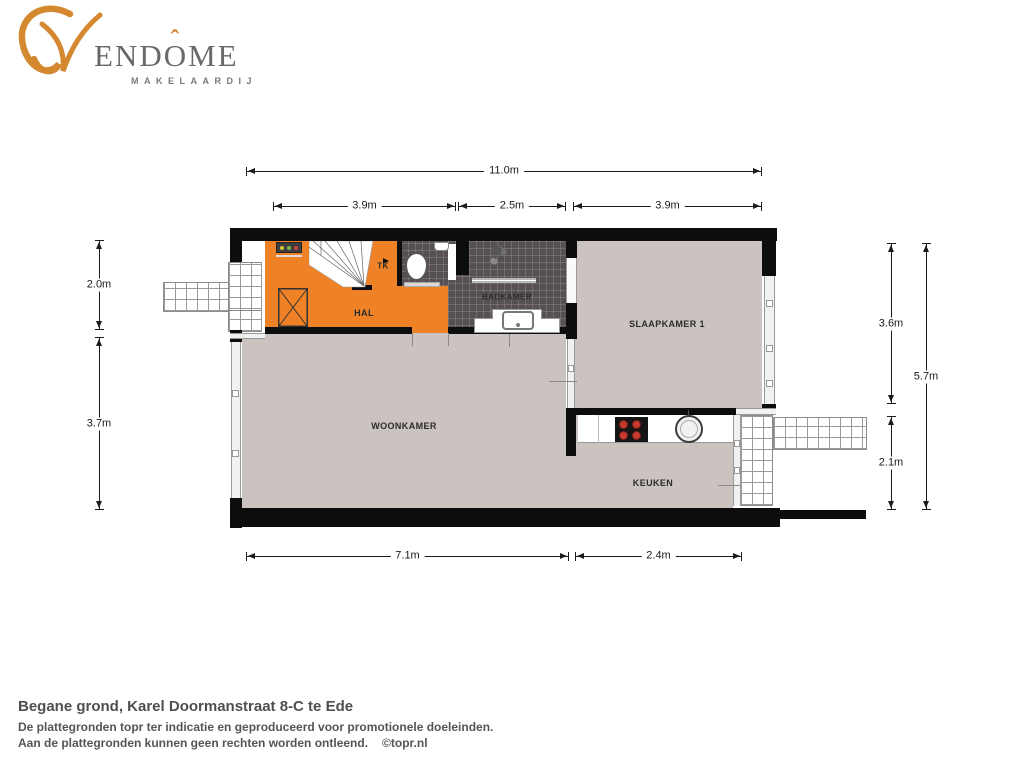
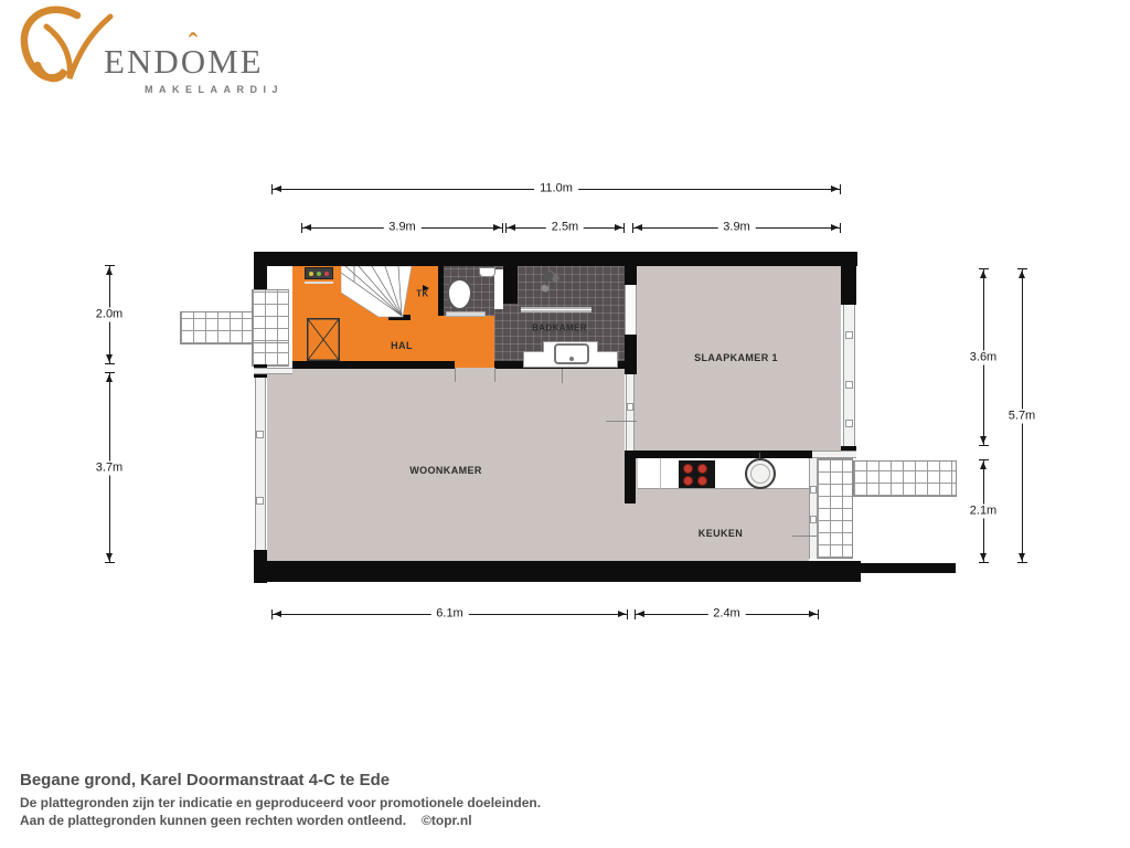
  ENDO
  ˆ
  ME
  MAKELAARDIJ
  HAL
  TK
  BADKAMER
  SLAAPKAMER 1
  WOONKAMER
  KEUKEN
  11.0m
  3.9m
  2.5m
  3.9m
  2.0m
  3.7m
  3.6m
  2.1m
  5.7m
- 7.1m
+ 6.1m
  2.4m
- Begane grond, Karel Doormanstraat 8-C te Ede
+ Begane grond, Karel Doormanstraat 4-C te Ede
- De plattegronden topr ter indicatie en geproduceerd voor promotionele doeleinden.
+ De plattegronden zijn ter indicatie en geproduceerd voor promotionele doeleinden.
  Aan de plattegronden kunnen geen rechten worden ontleend. ©topr.nl
